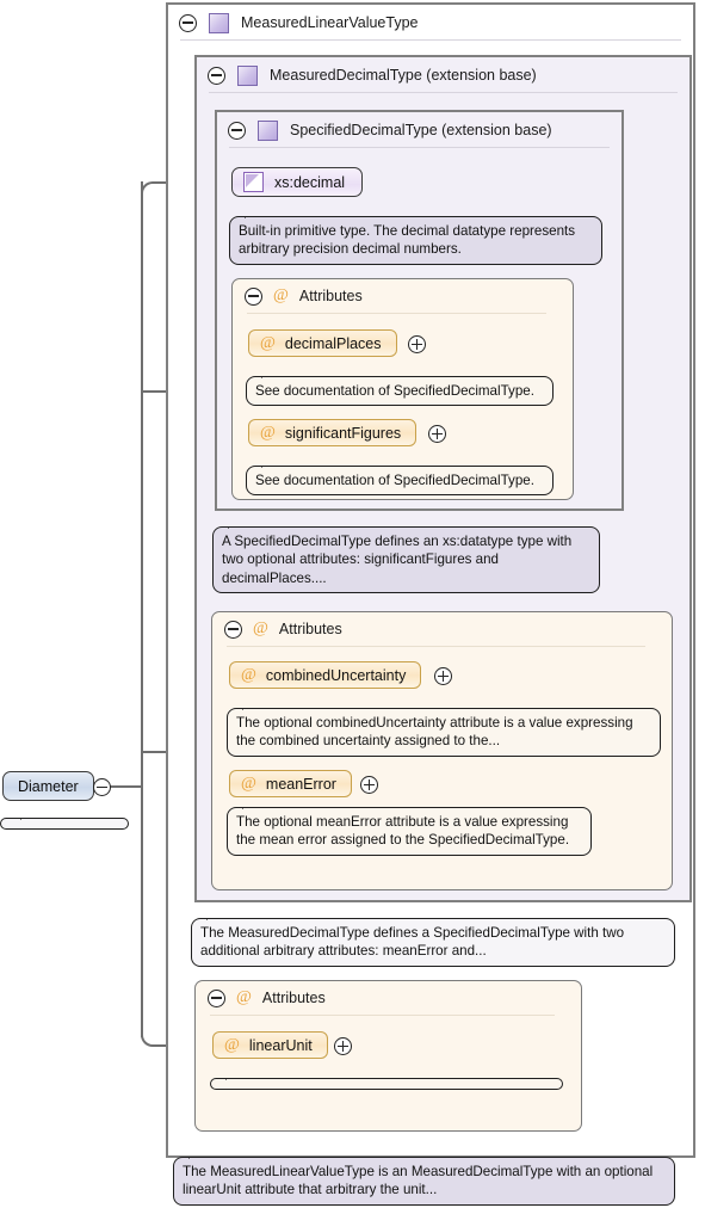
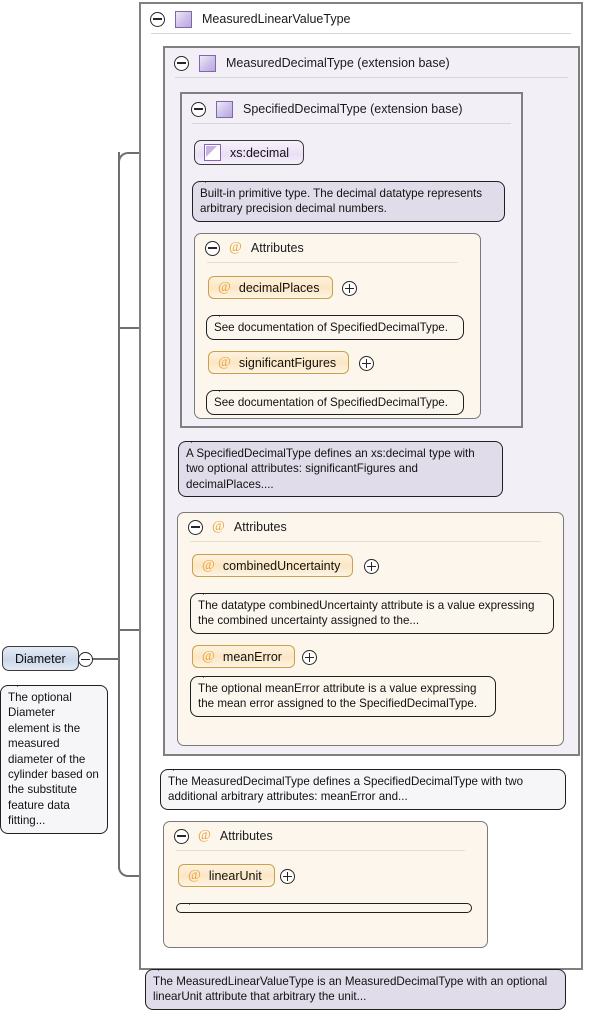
  MeasuredLinearValueType
  MeasuredDecimalType (extension base)
  SpecifiedDecimalType (extension base)
  xs:decimal
  Built-in primitive type. The decimal datatype represents arbitrary precision decimal numbers.
  @
  Attributes
  @
  decimalPlaces
  See documentation of SpecifiedDecimalType.
  @
  significantFigures
  See documentation of SpecifiedDecimalType.
- A SpecifiedDecimalType defines an xs:datatype type with two optional attributes: significantFigures and decimalPlaces....
+ A SpecifiedDecimalType defines an xs:decimal type with two optional attributes: significantFigures and decimalPlaces....
  @
  Attributes
  @
  combinedUncertainty
- The optional combinedUncertainty attribute is a value expressing the combined uncertainty assigned to the...
+ The datatype combinedUncertainty attribute is a value expressing the combined uncertainty assigned to the...
  @
  meanError
  The optional meanError attribute is a value expressing the mean error assigned to the SpecifiedDecimalType.
  The MeasuredDecimalType defines a SpecifiedDecimalType with two additional arbitrary attributes: meanError and...
  @
  Attributes
  @
  linearUnit
  The MeasuredLinearValueType is an MeasuredDecimalType with an optional linearUnit attribute that arbitrary the unit...
  Diameter
+ The optional Diameter element is the measured diameter of the cylinder based on the substitute feature data fitting...
